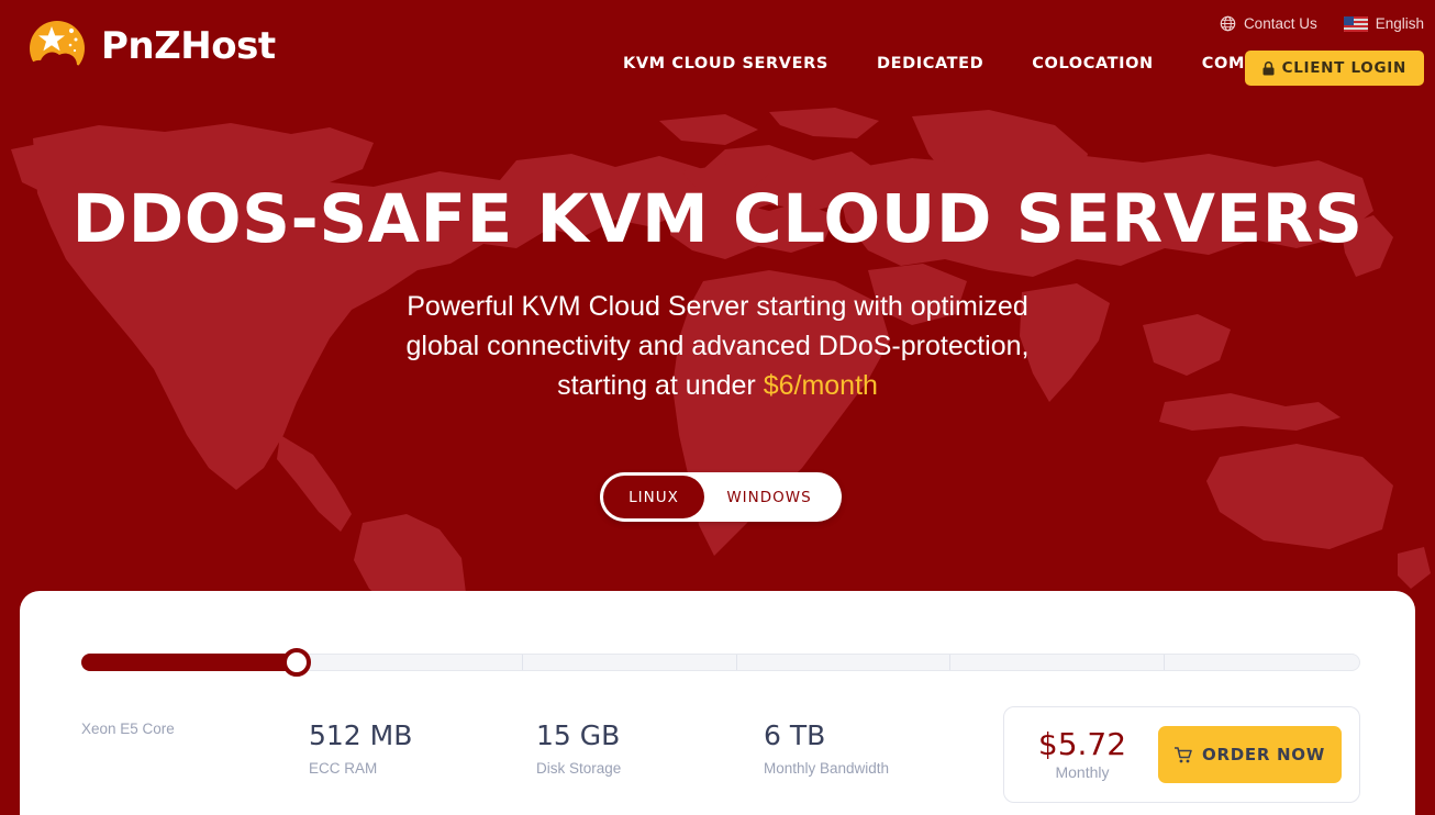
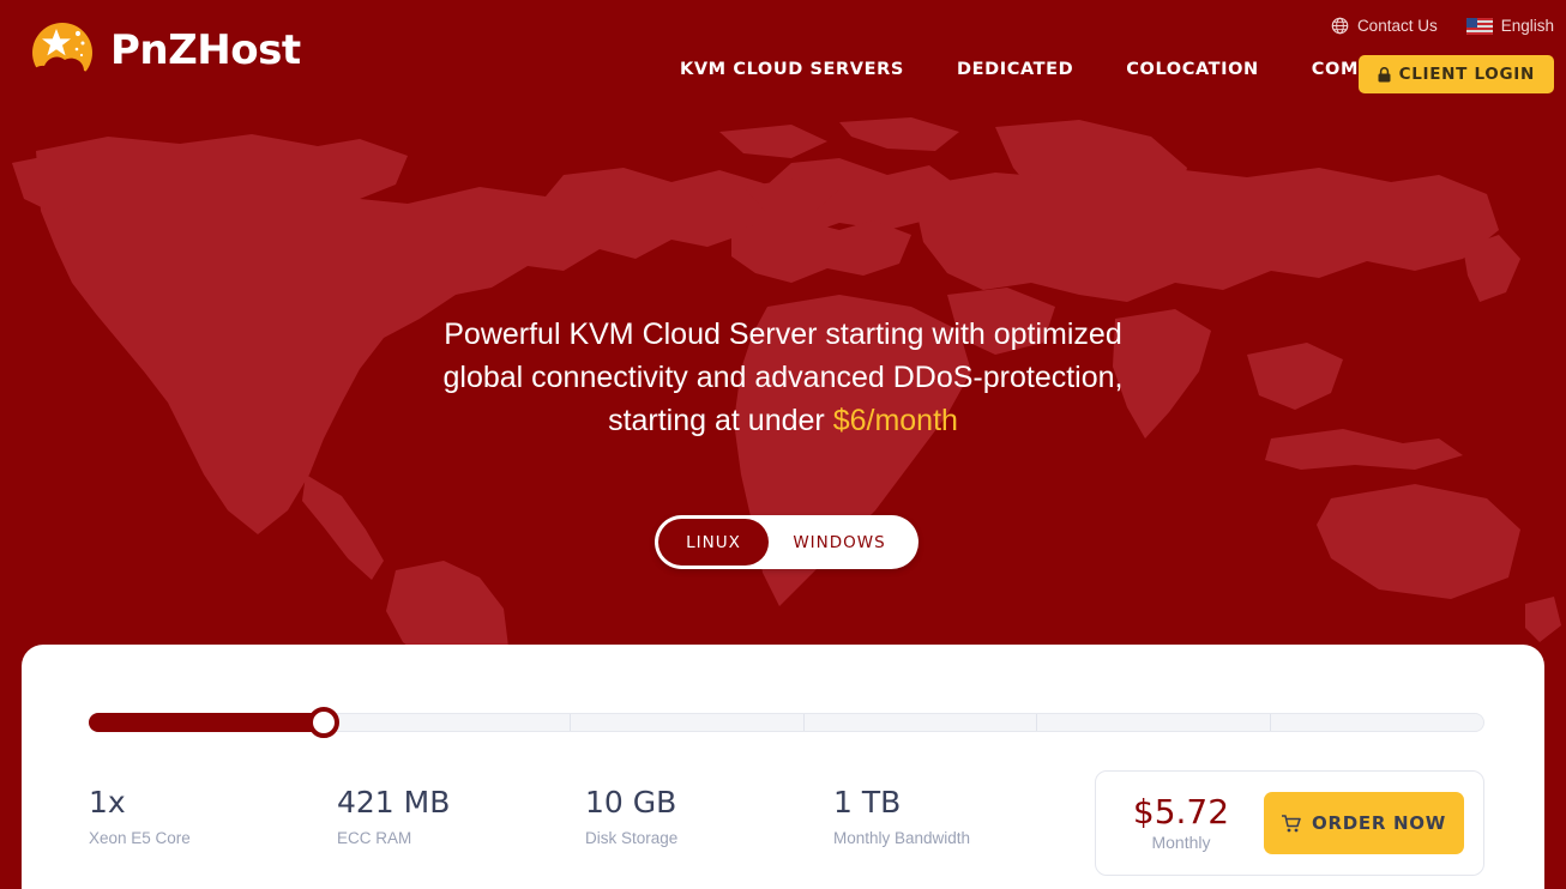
  PnZHost
  Contact Us
  English
  KVM CLOUD SERVERS
  DEDICATED
  COLOCATION
  CLIENT LOGIN
- DDOS-SAFE KVM CLOUD SERVERS
  Powerful KVM Cloud Server starting with optimized
  global connectivity and advanced DDoS-protection,
  starting at under $6/month
  LINUX
  WINDOWS
+ 1x
  Xeon E5 Core
- 512 MB
+ 421 MB
  ECC RAM
- 15 GB
+ 10 GB
  Disk Storage
- 6 TB
+ 1 TB
  Monthly Bandwidth
  $5.72
  Monthly
  ORDER NOW
